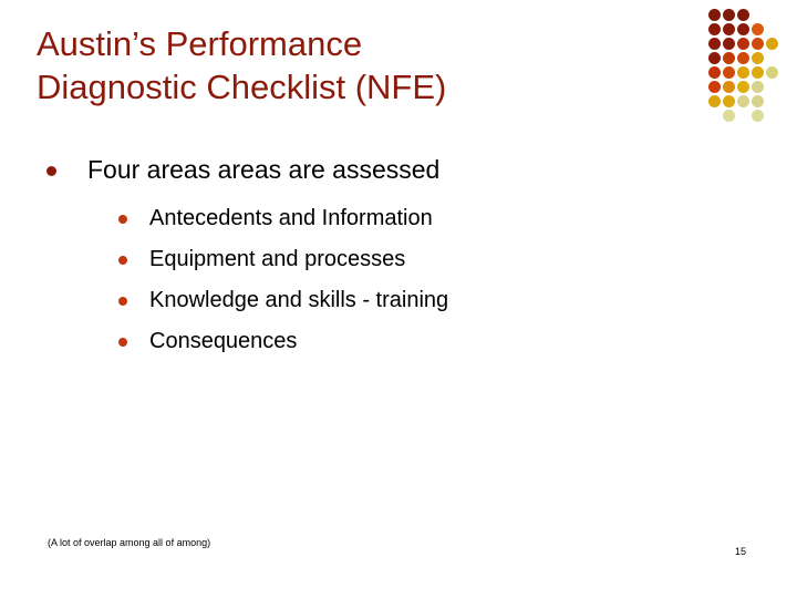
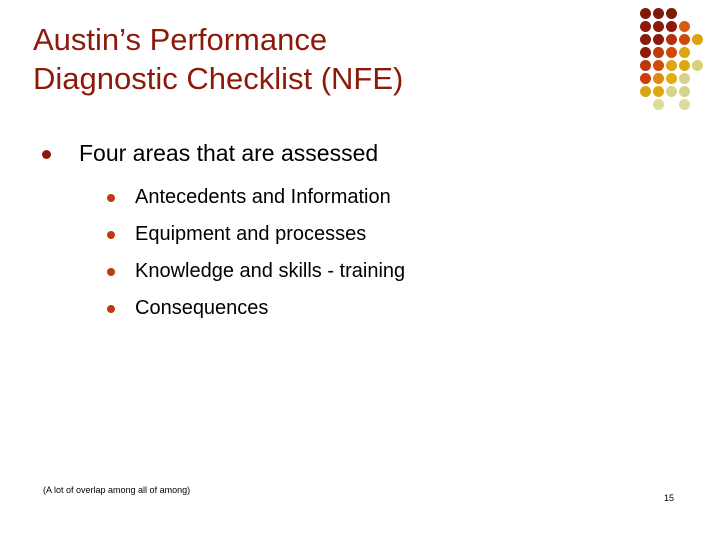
  Austin’s Performance
  Diagnostic Checklist (NFE)
- Four areas areas are assessed
+ Four areas that are assessed
  Antecedents and Information
  Equipment and processes
  Knowledge and skills - training
  Consequences
  (A lot of overlap among all of among)
  15
